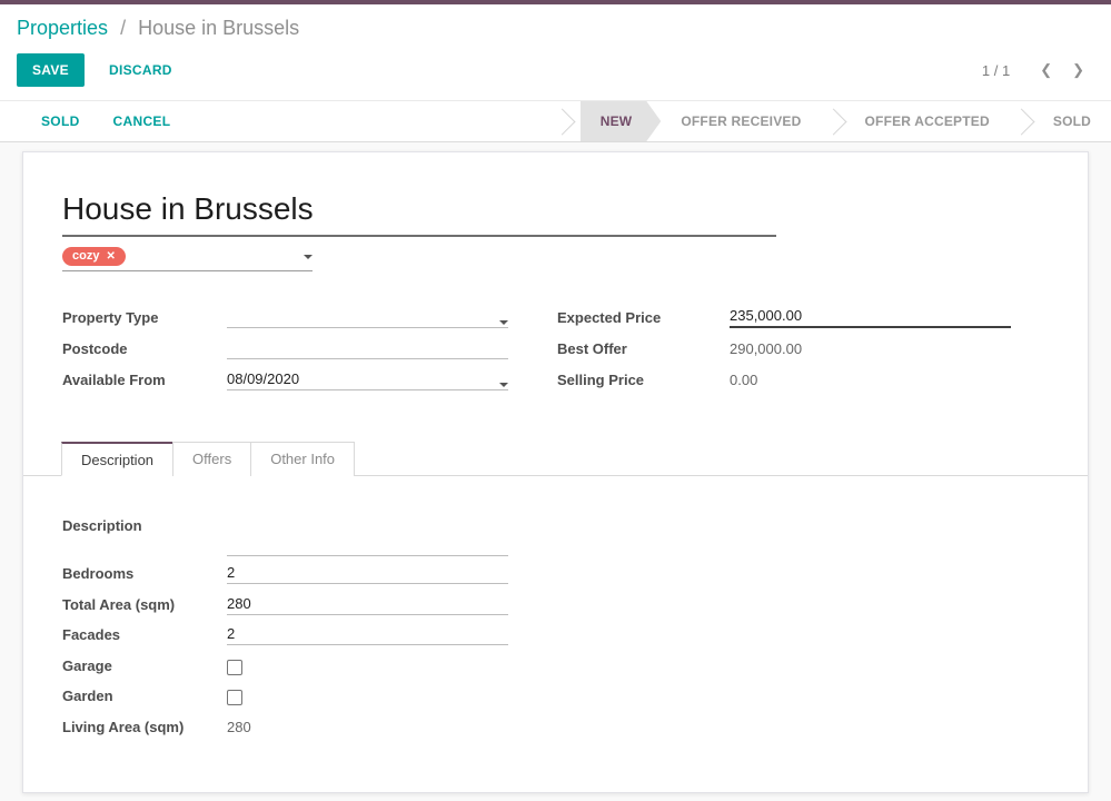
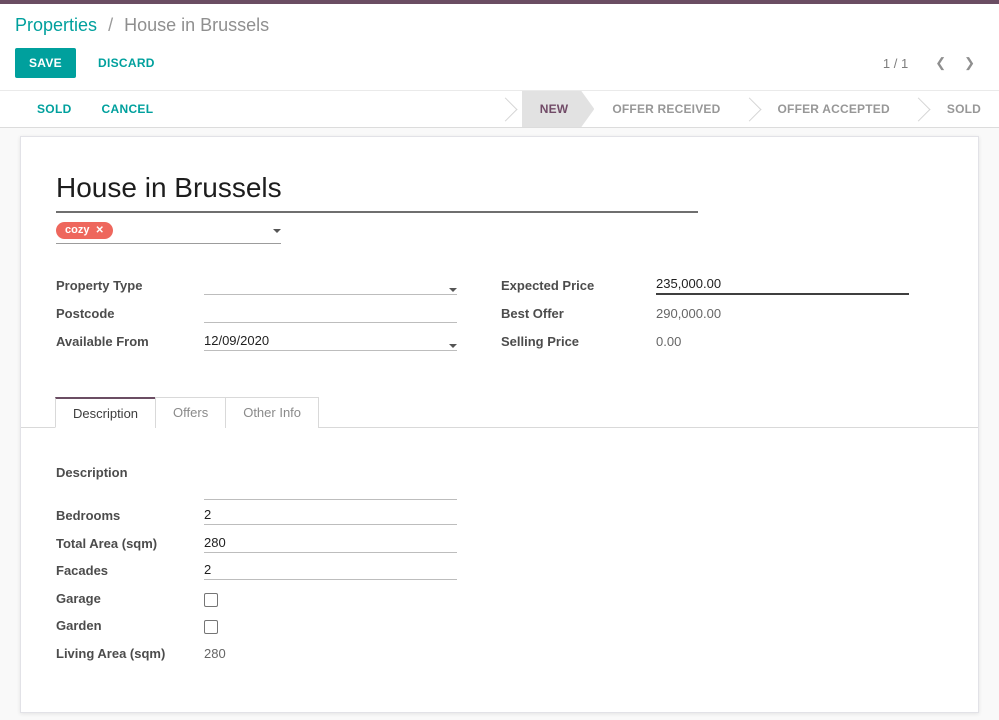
  Properties / House in Brussels
  SAVE
  DISCARD
  1 / 1
  ❮
  ❯
  SOLD
  CANCEL
  NEW
  OFFER RECEIVED
  OFFER ACCEPTED
  SOLD
  House in Brussels
  cozy
  ✕
  Property Type
  Postcode
  Available From
- 08/09/2020
+ 12/09/2020
  Expected Price
  235,000.00
  Best Offer
  290,000.00
  Selling Price
  0.00
  Description
  Offers
  Other Info
  Description
  Bedrooms
  2
  Total Area (sqm)
  280
  Facades
  2
  Garage
  Garden
  Living Area (sqm)
  280
